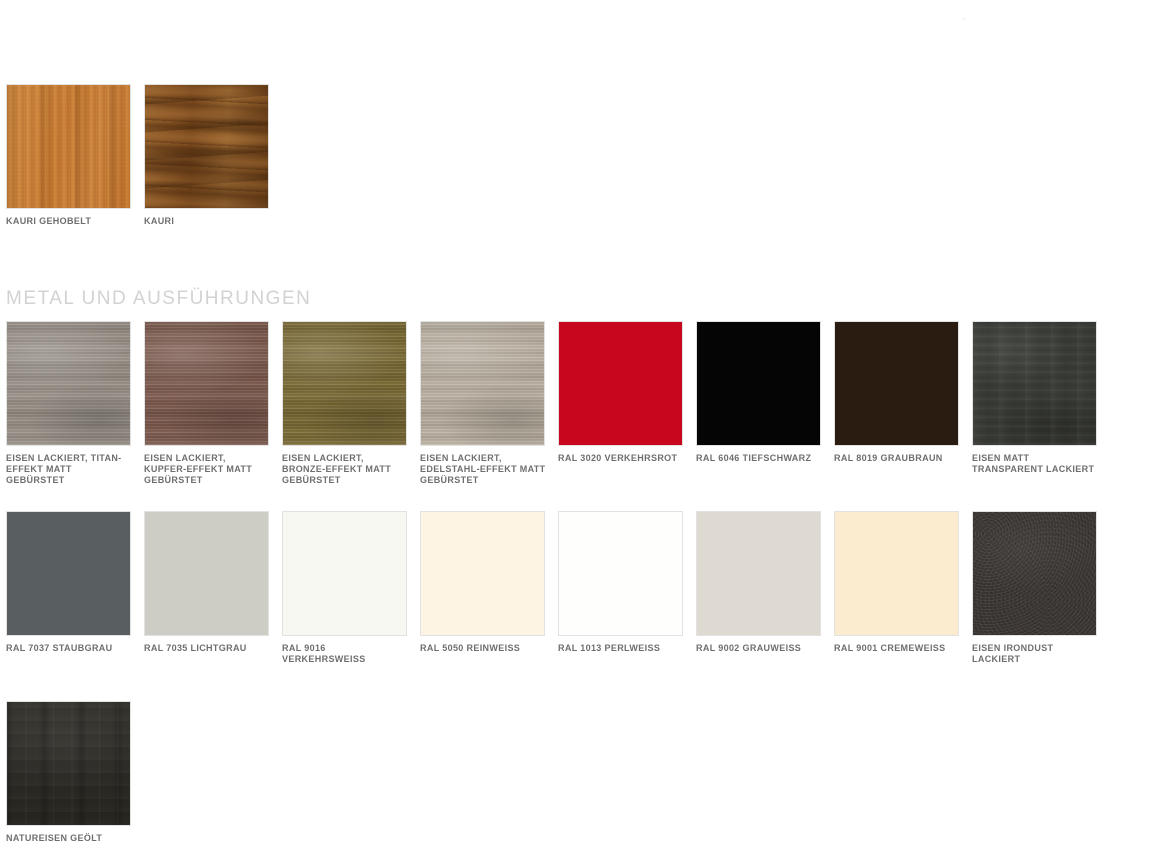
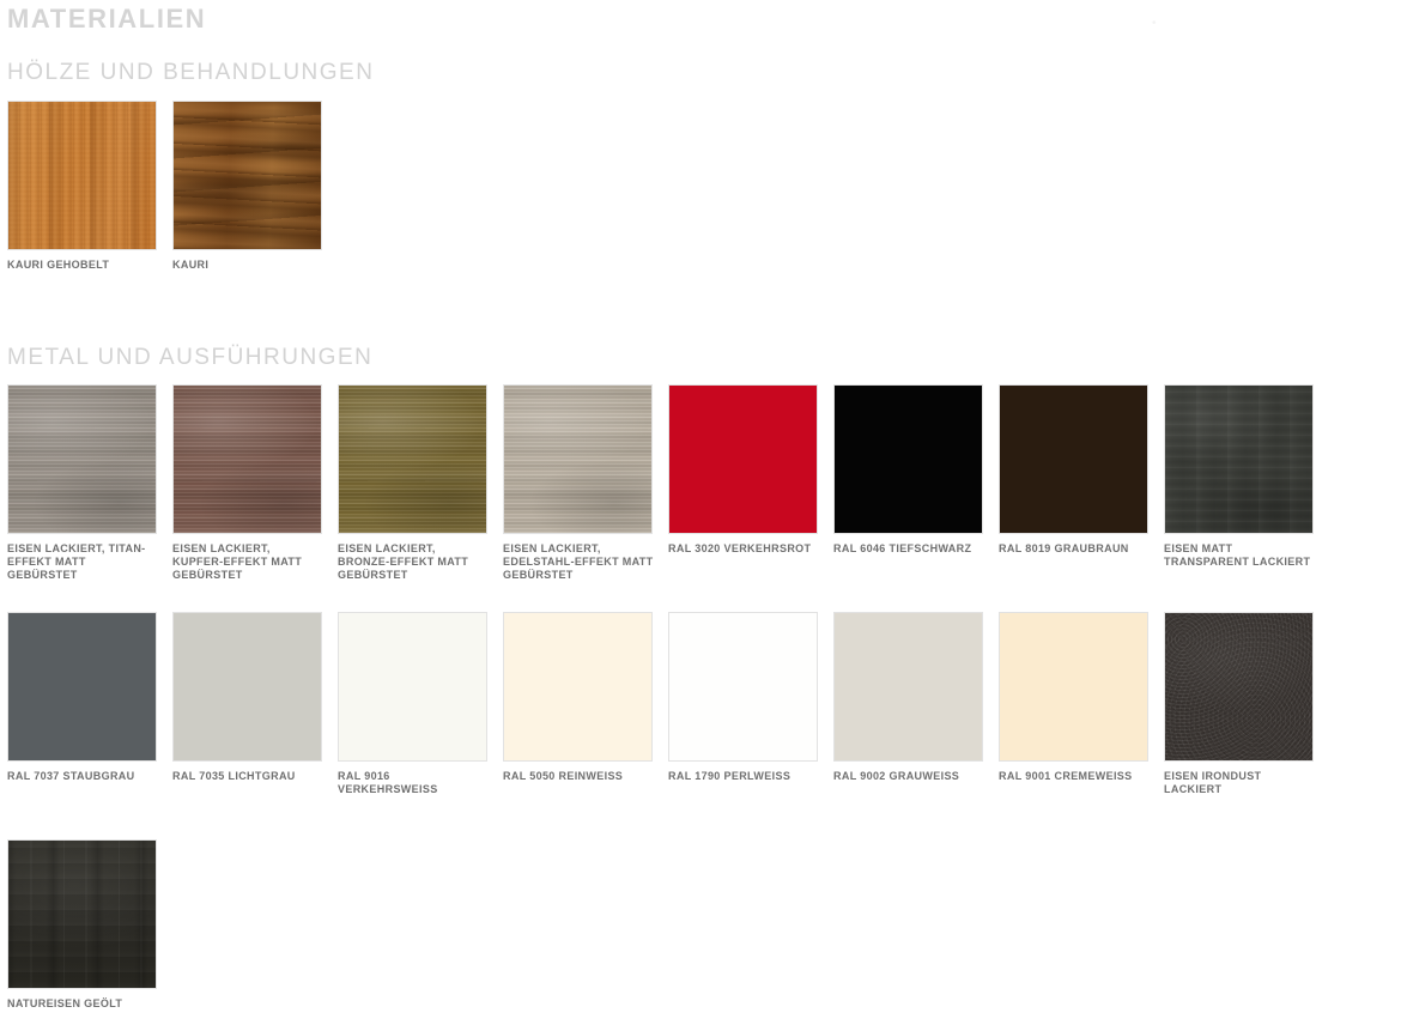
+ MATERIALIEN
+ HÖLZE UND BEHANDLUNGEN
  KAURI GEHOBELT
  KAURI
  METAL UND AUSFÜHRUNGEN
  EISEN LACKIERT, TITAN-EFFEKT MATT GEBÜRSTET
  EISEN LACKIERT, KUPFER-EFFEKT MATT GEBÜRSTET
  EISEN LACKIERT, BRONZE-EFFEKT MATT GEBÜRSTET
  EISEN LACKIERT, EDELSTAHL-EFFEKT MATT GEBÜRSTET
  RAL 3020 VERKEHRSROT
  RAL 6046 TIEFSCHWARZ
  RAL 8019 GRAUBRAUN
  EISEN MATT TRANSPARENT LACKIERT
  RAL 7037 STAUBGRAU
  RAL 7035 LICHTGRAU
  RAL 9016 VERKEHRSWEISS
  RAL 5050 REINWEISS
- RAL 1013 PERLWEISS
+ RAL 1790 PERLWEISS
  RAL 9002 GRAUWEISS
  RAL 9001 CREMEWEISS
  EISEN IRONDUST LACKIERT
  NATUREISEN GEÖLT
